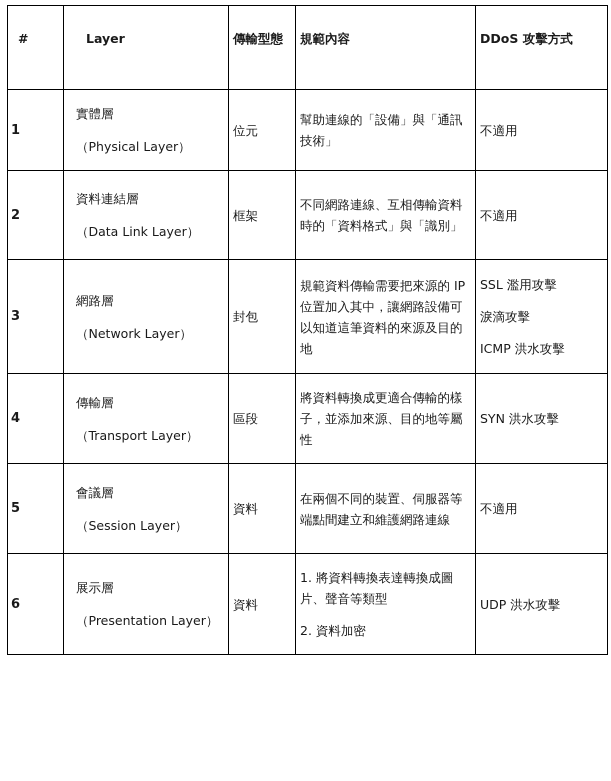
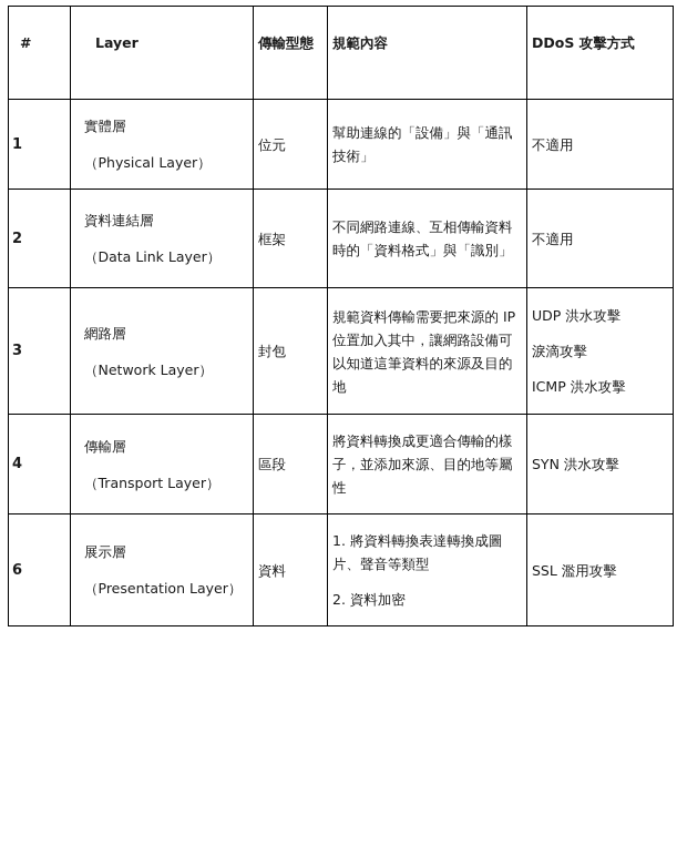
  #	Layer	傳輸型態	規範內容	DDoS 攻擊方式
  1	實體層 （Physical Layer）	位元	幫助連線的「設備」與「通訊技術」	不適用
  2	資料連結層 （Data Link Layer）	框架	不同網路連線、互相傳輸資料時的「資料格式」與「識別」	不適用
- 3	網路層 （Network Layer）	封包	規範資料傳輸需要把來源的 IP 位置加入其中，讓網路設備可以知道這筆資料的來源及目的地	SSL 濫用攻擊 淚滴攻擊 ICMP 洪水攻擊
+ 3	網路層 （Network Layer）	封包	規範資料傳輸需要把來源的 IP 位置加入其中，讓網路設備可以知道這筆資料的來源及目的地	UDP 洪水攻擊 淚滴攻擊 ICMP 洪水攻擊
  4	傳輸層 （Transport Layer）	區段	將資料轉換成更適合傳輸的樣子，並添加來源、目的地等屬性	SYN 洪水攻擊
- 5	會議層 （Session Layer）	資料	在兩個不同的裝置、伺服器等端點間建立和維護網路連線	不適用
- 6	展示層 （Presentation Layer）	資料	1. 將資料轉換表達轉換成圖片、聲音等類型 2. 資料加密	UDP 洪水攻擊
+ 6	展示層 （Presentation Layer）	資料	1. 將資料轉換表達轉換成圖片、聲音等類型 2. 資料加密	SSL 濫用攻擊
